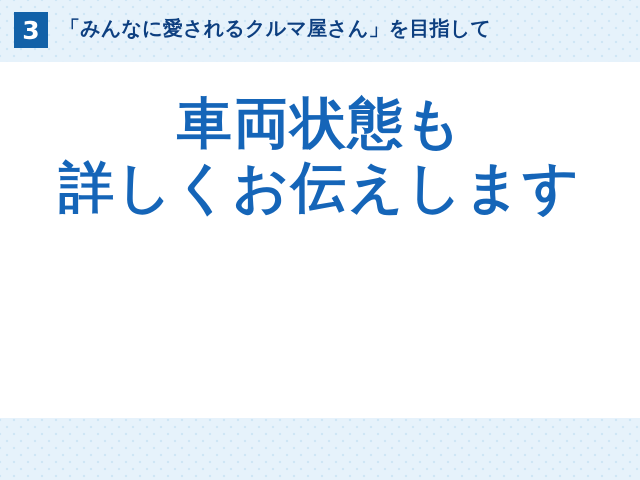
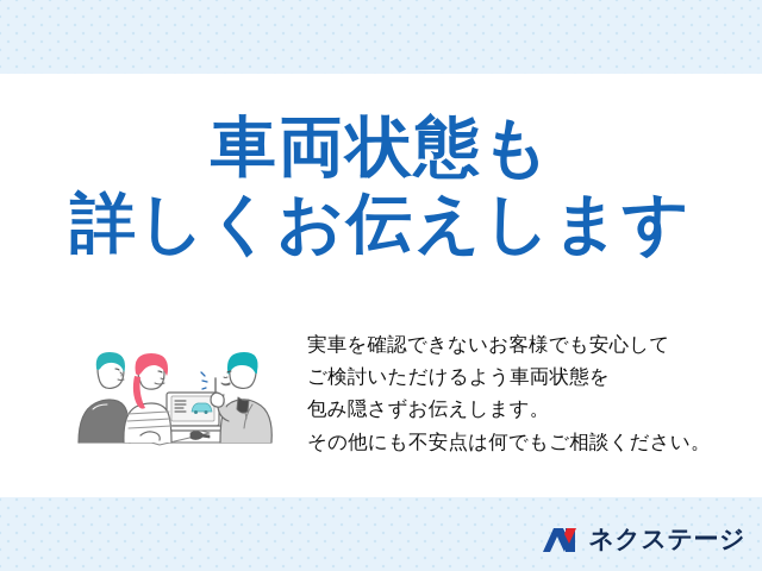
- 3
- 「みんなに愛されるクルマ屋さん」を目指して
  車両状態も
  詳しくお伝えします
+ 実車を確認できないお客様でも安心して
+ ご検討いただけるよう車両状態を
+ 包み隠さずお伝えします。
+ その他にも不安点は何でもご相談ください。
+ ネクステージ
